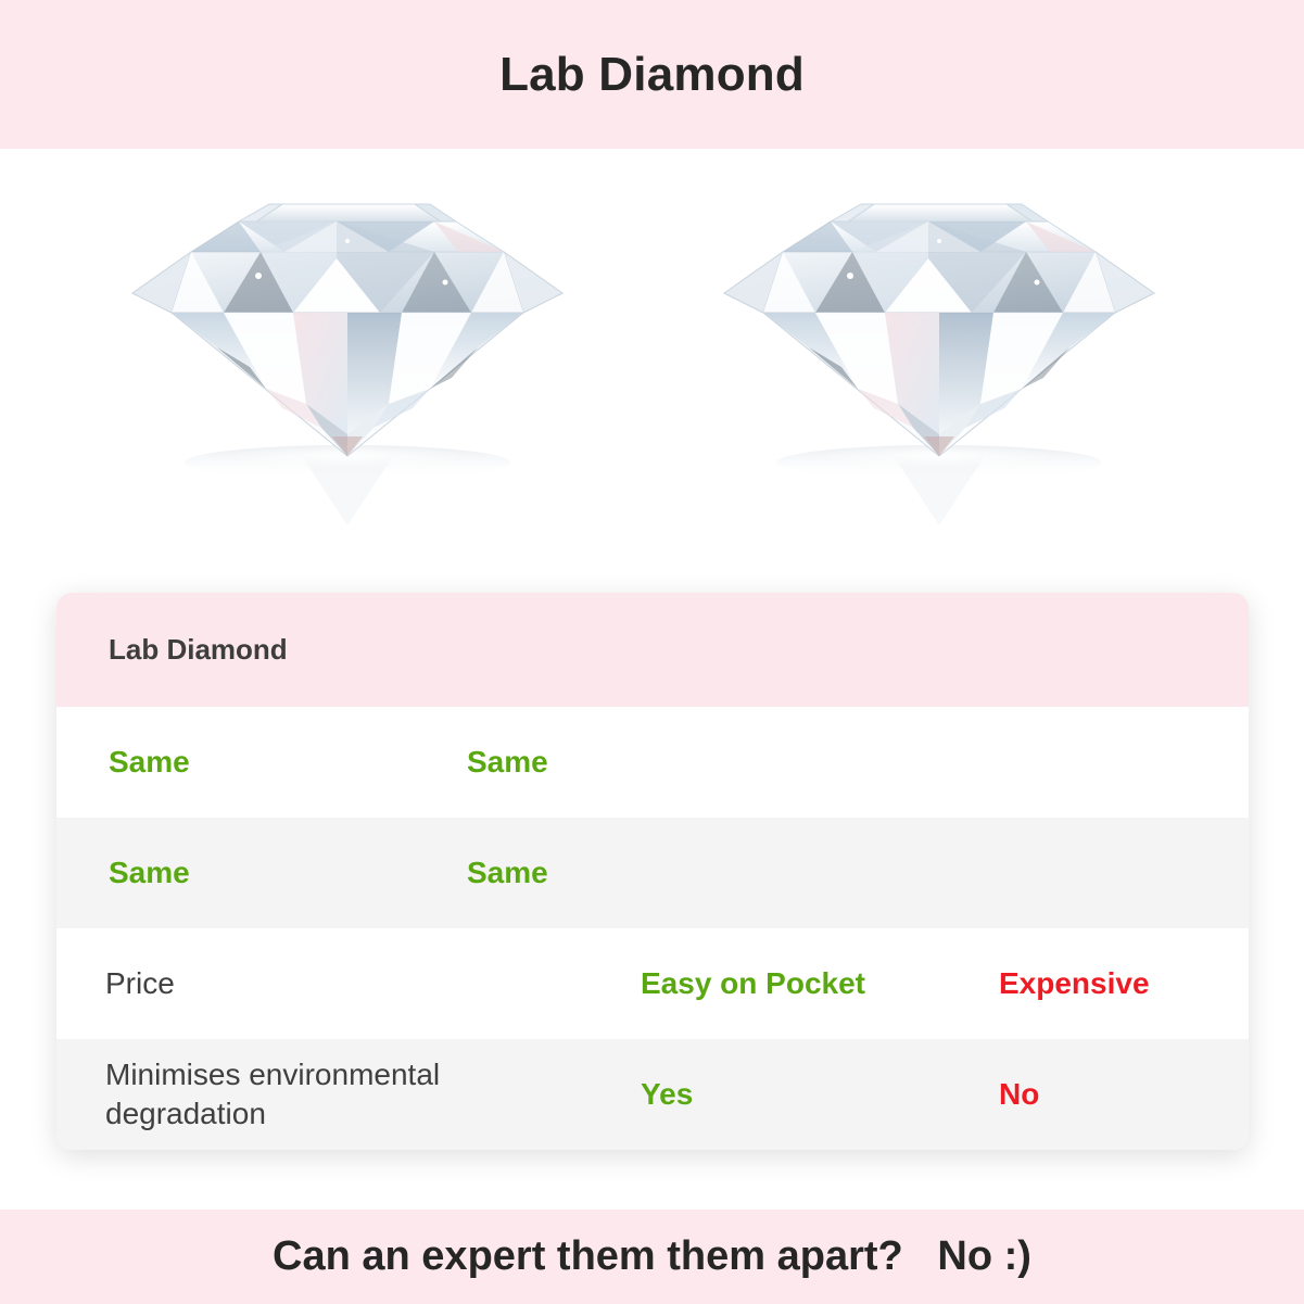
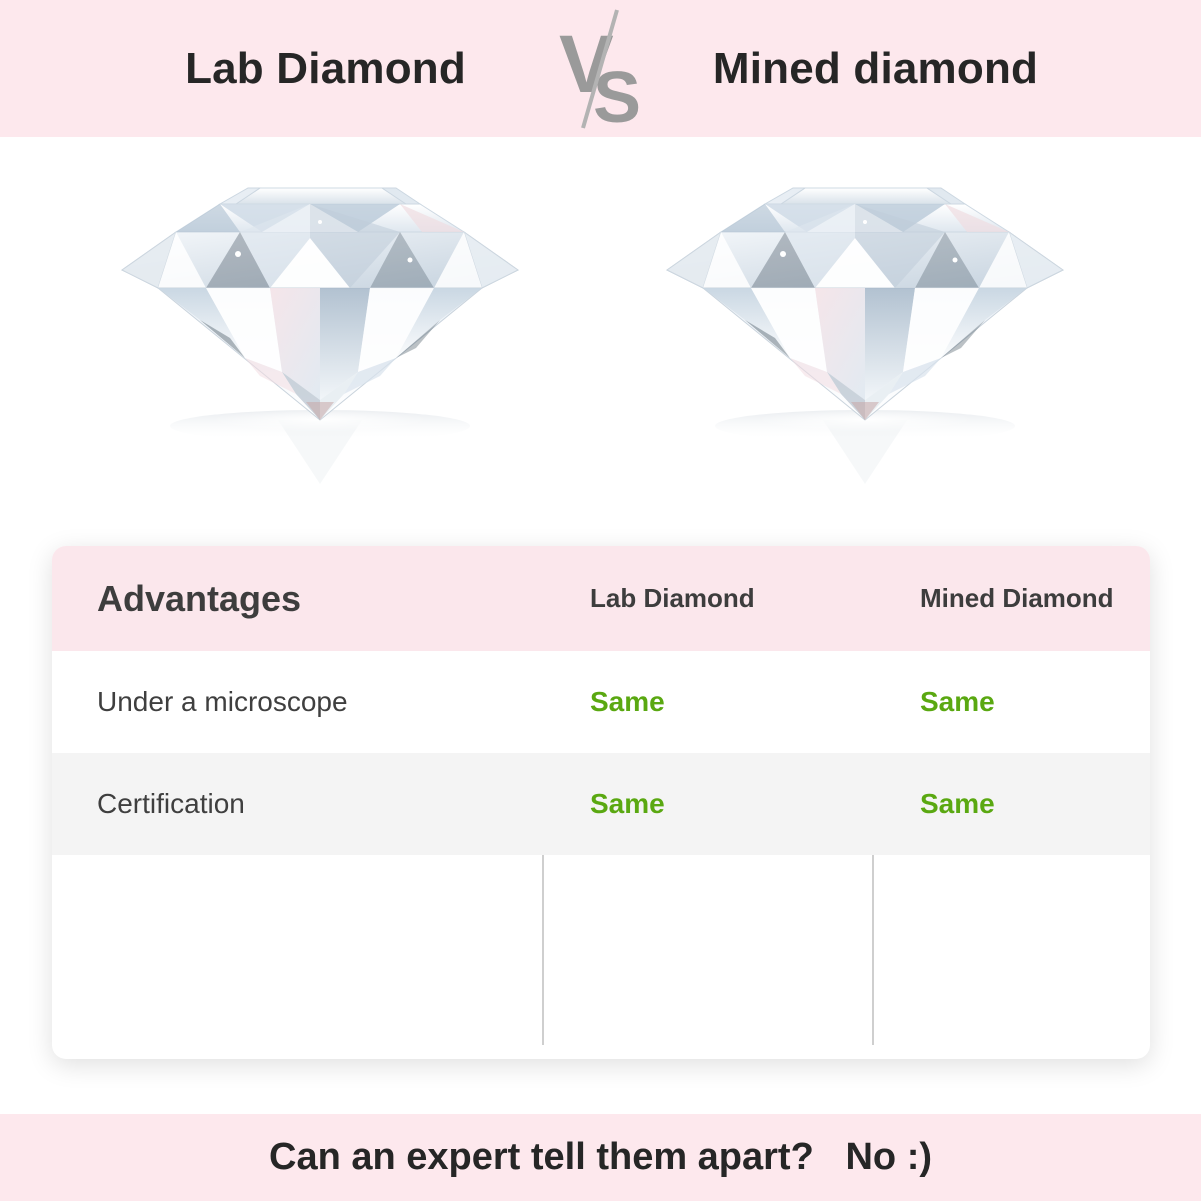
  Lab Diamond
+ V
+ S
+ Mined diamond
+ Advantages
  Lab Diamond
+ Mined Diamond
+ Under a microscope
  Same
  Same
+ Certification
  Same
  Same
- Price
- Easy on Pocket
- Expensive
- Minimises environmental degradation
- Yes
- No
- Can an expert them them apart? No :)
+ Can an expert tell them apart? No :)
